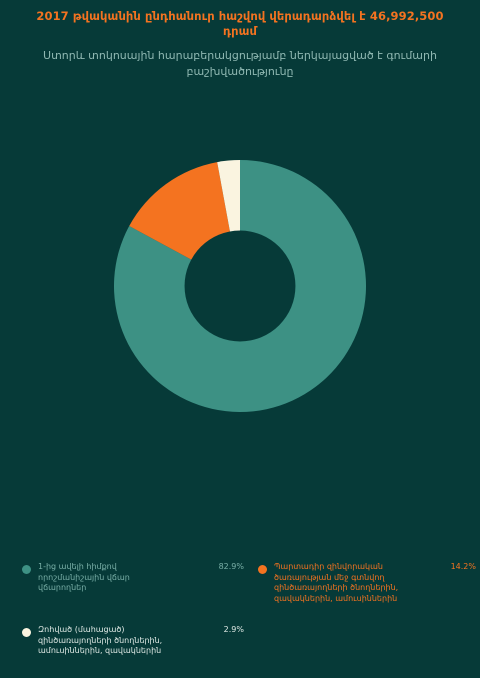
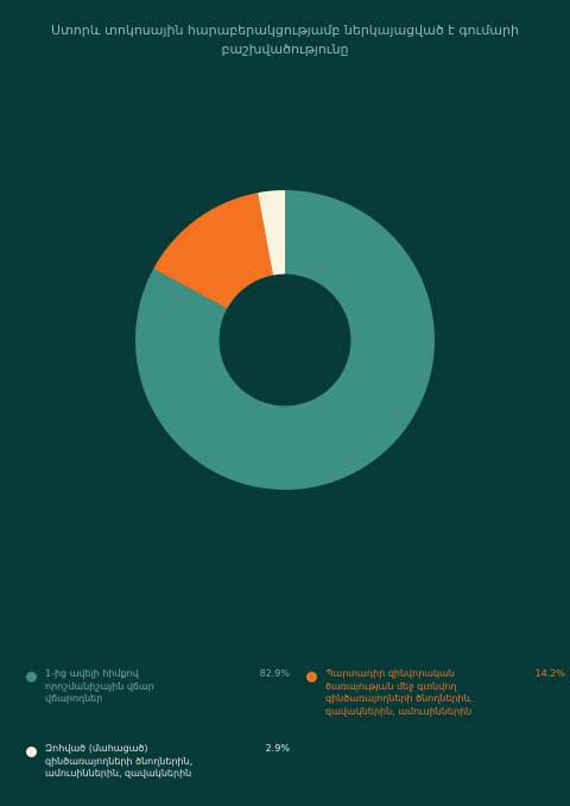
- 2017 թվականին ընդհանուր հաշվով վերադարձվել է 46,992,500 դրամ
  Ստորև տոկոսային հարաբերակցությամբ ներկայացված է գումարի բաշխվածությունը
  1-ից ավելի հիմքով որոշմանիշային վճար վճարողներ
  82.9%
  Պարտադիր զինվորական ծառայության մեջ գտնվող զինծառայողների ծնողներին, զավակներին, ամուսիններին
  14.2%
  Զոհված (մահացած) զինծառայողների ծնողներին, ամուսիններին, զավակներին
  2.9%
